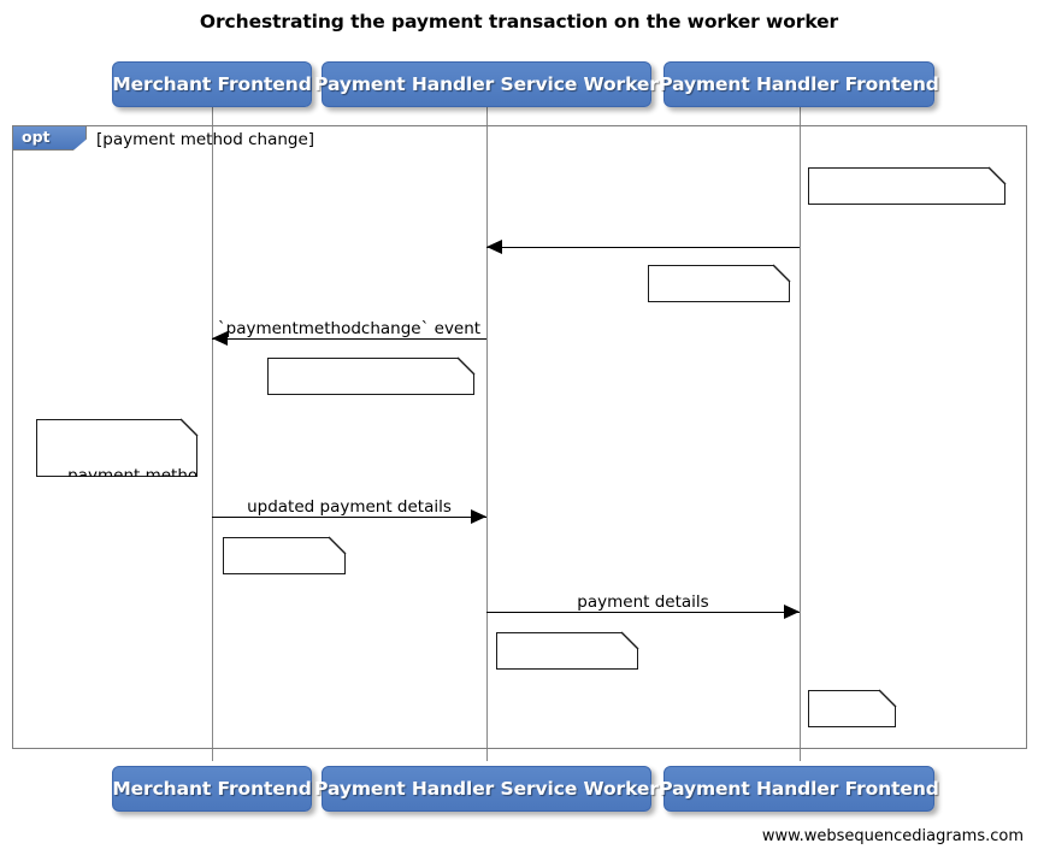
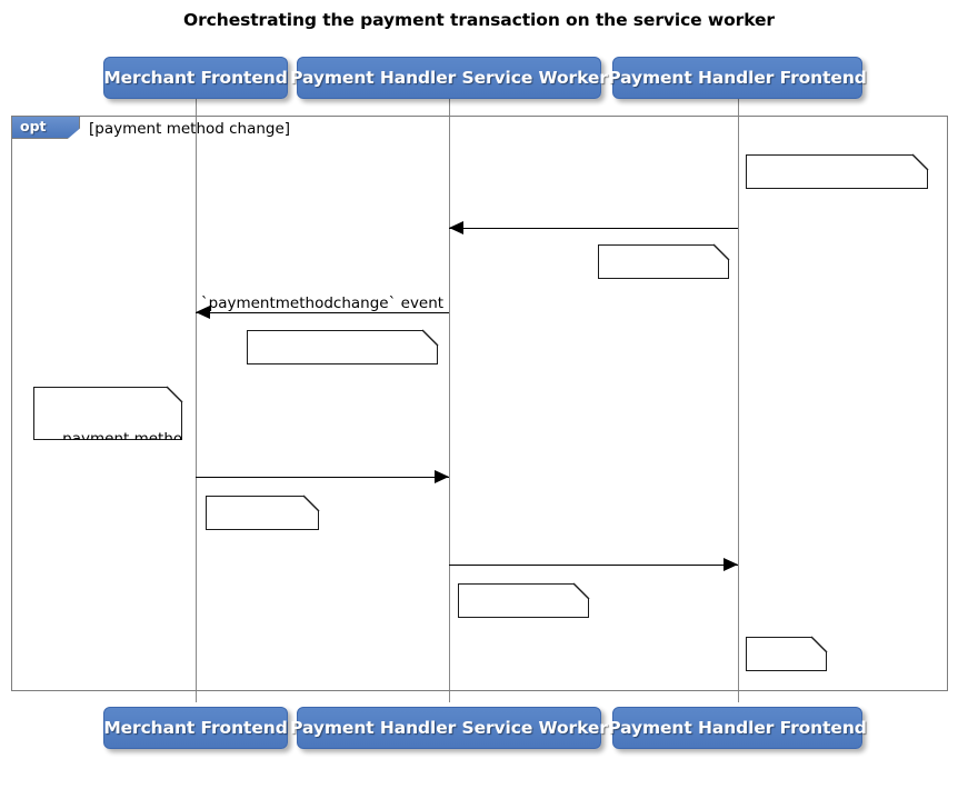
- Orchestrating the payment transaction on the worker worker
+ Orchestrating the payment transaction on the service worker
  opt
  [payment method change]
  Merchant Frontend
  Payment Handler Service Worker
  Payment Handler Frontend
  Merchant Frontend
  Payment Handler Service Worker
  Payment Handler Frontend
  `paymentmethodchange` event
  payment metho
- updated payment details
- payment details
- www.websequencediagrams.com
